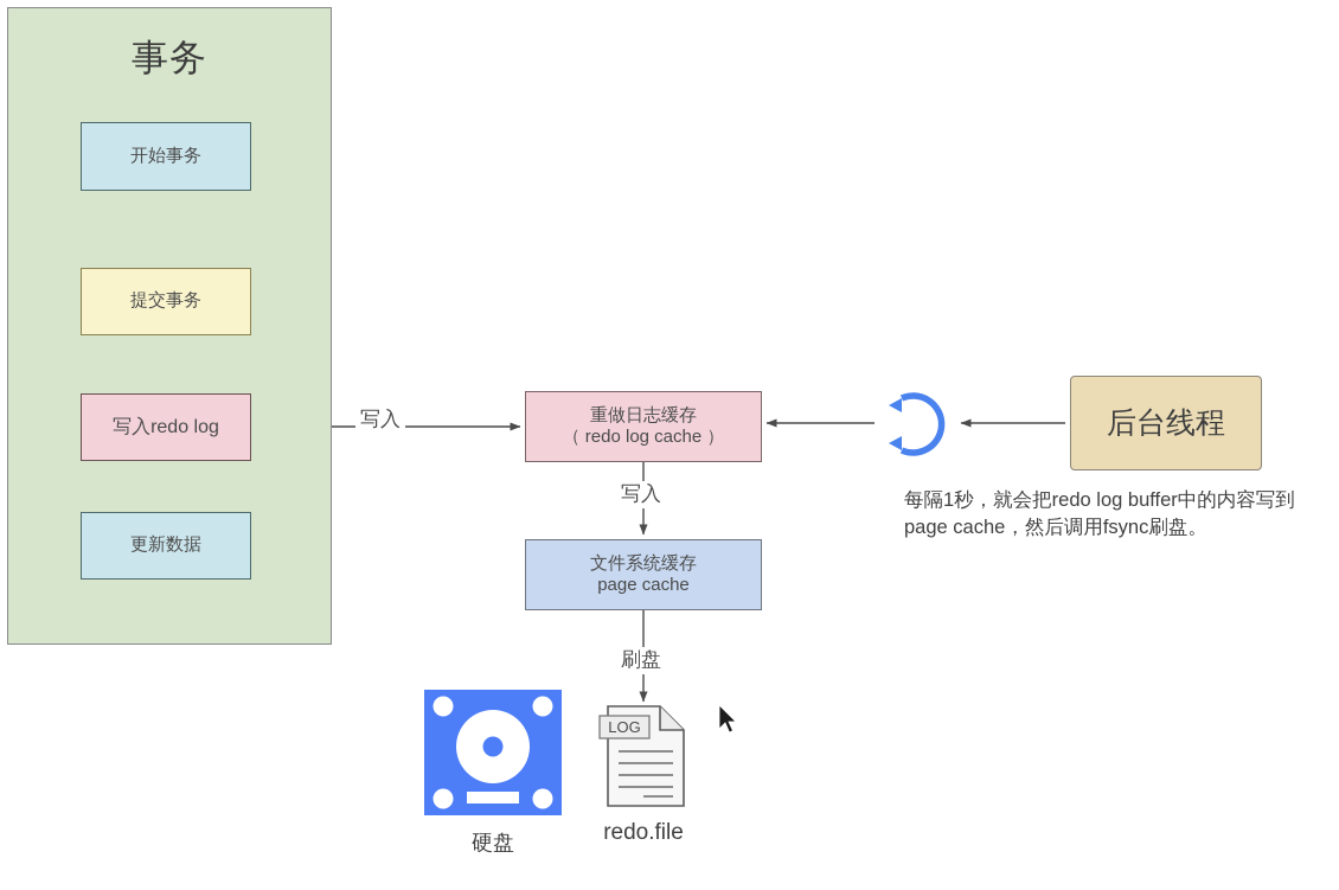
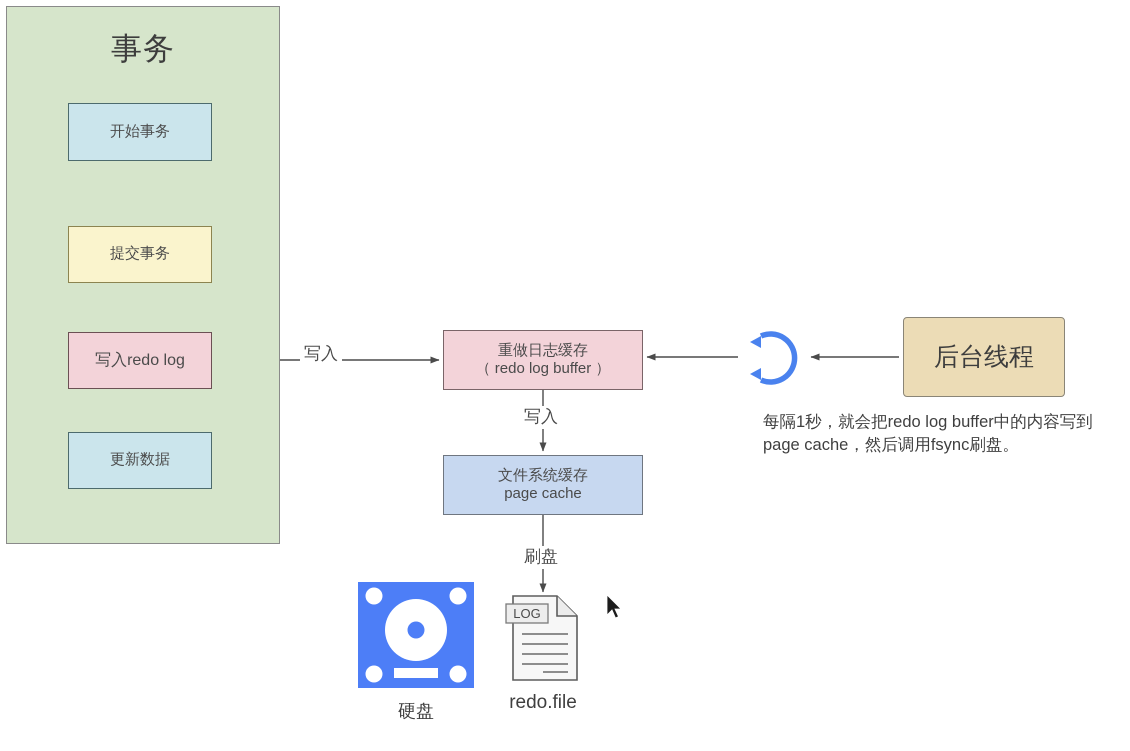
  事务
  开始事务
  提交事务
  写入redo log
  更新数据
  重做日志缓存
- （ redo log cache ）
+ （ redo log buffer ）
  文件系统缓存
  page cache
  后台线程
  写入
  写入
  刷盘
  每隔1秒，就会把redo log buffer中的内容写到page cache，然后调用fsync刷盘。
  硬盘
  LOG
  redo.file
